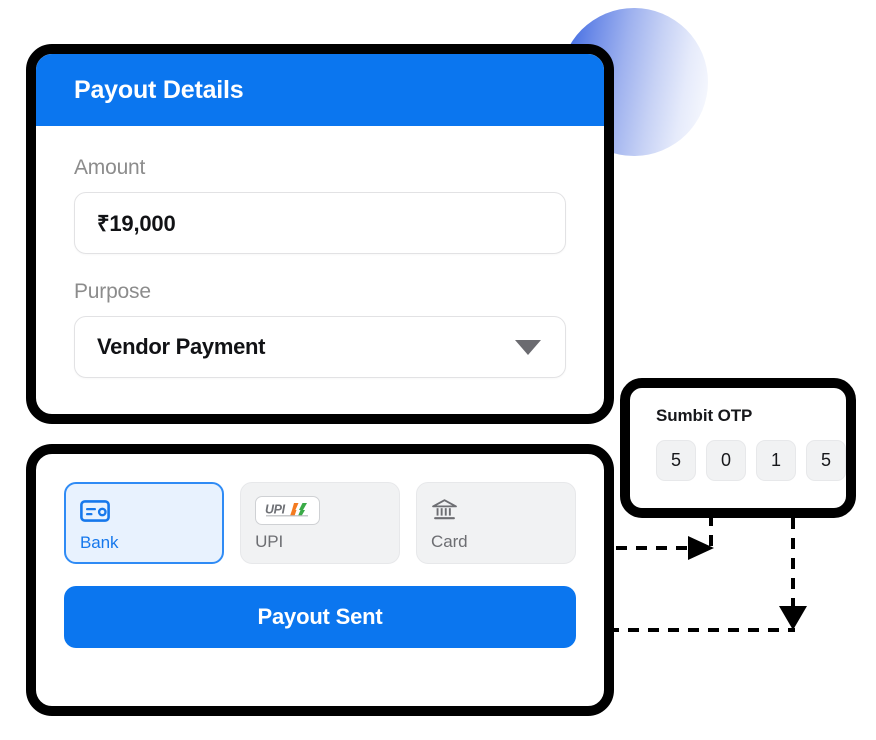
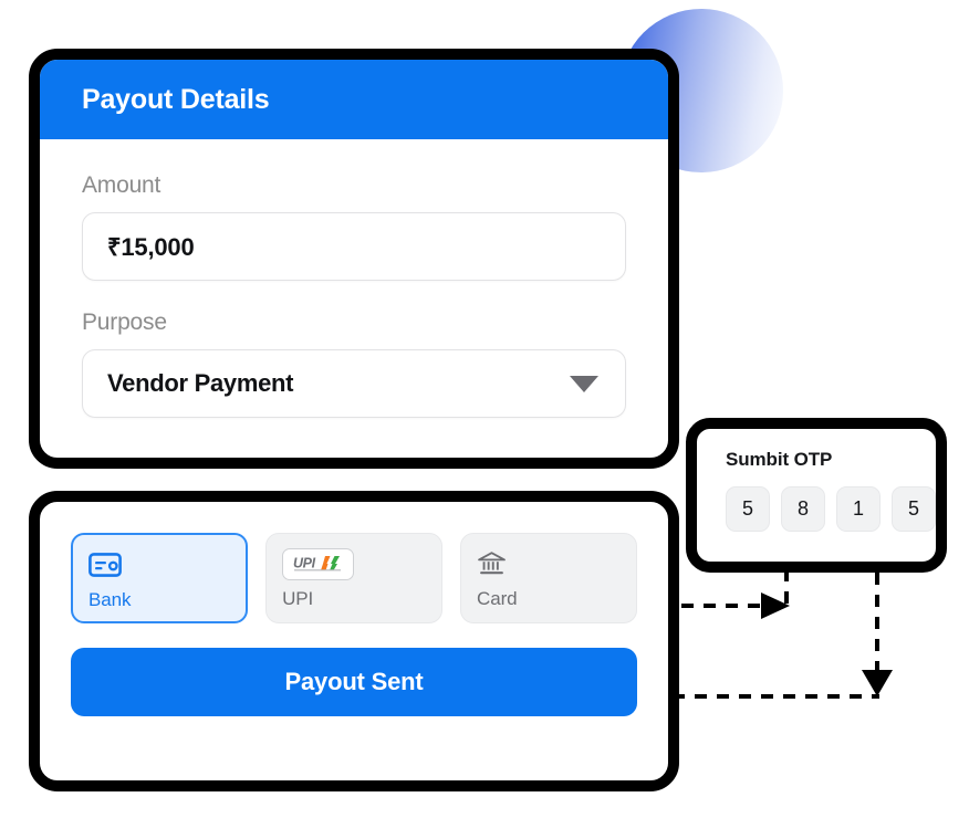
  Payout Details
  Amount
- ₹19,000
+ ₹15,000
  Purpose
  Vendor Payment
  Bank
  UPI
  UPI
  Card
  Payout Sent
  Sumbit OTP
  5
- 0
+ 8
  1
  5
